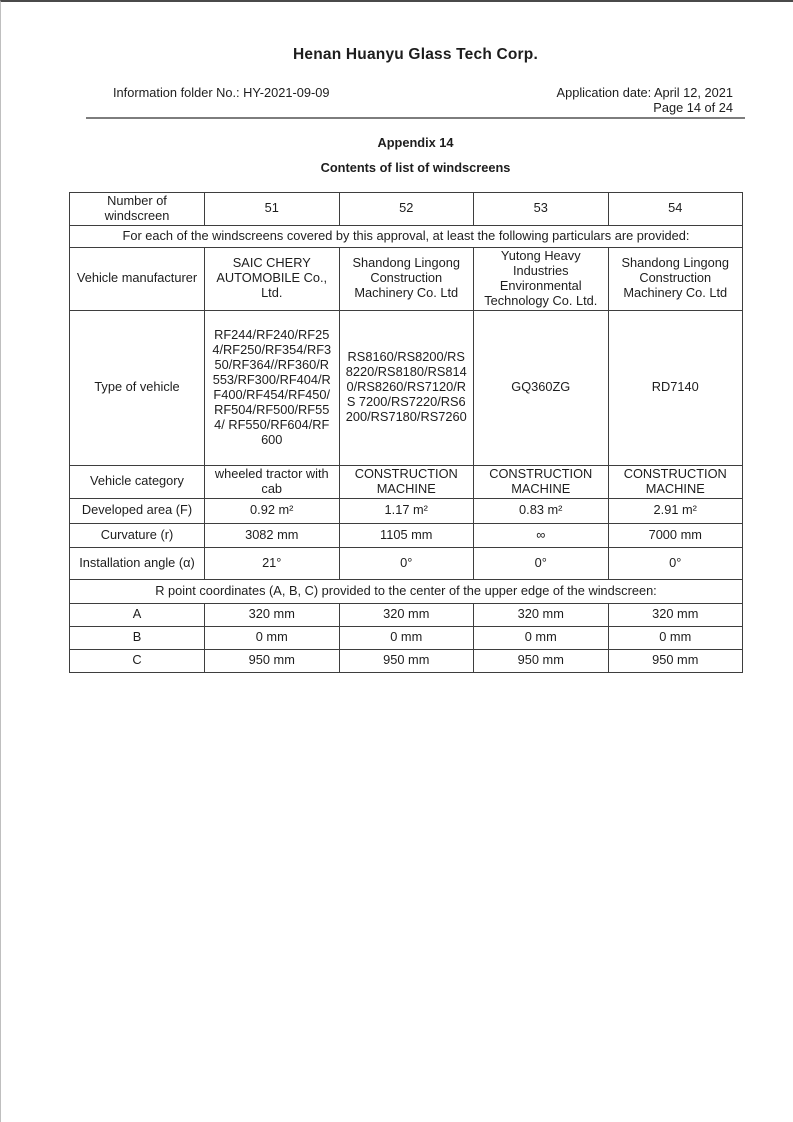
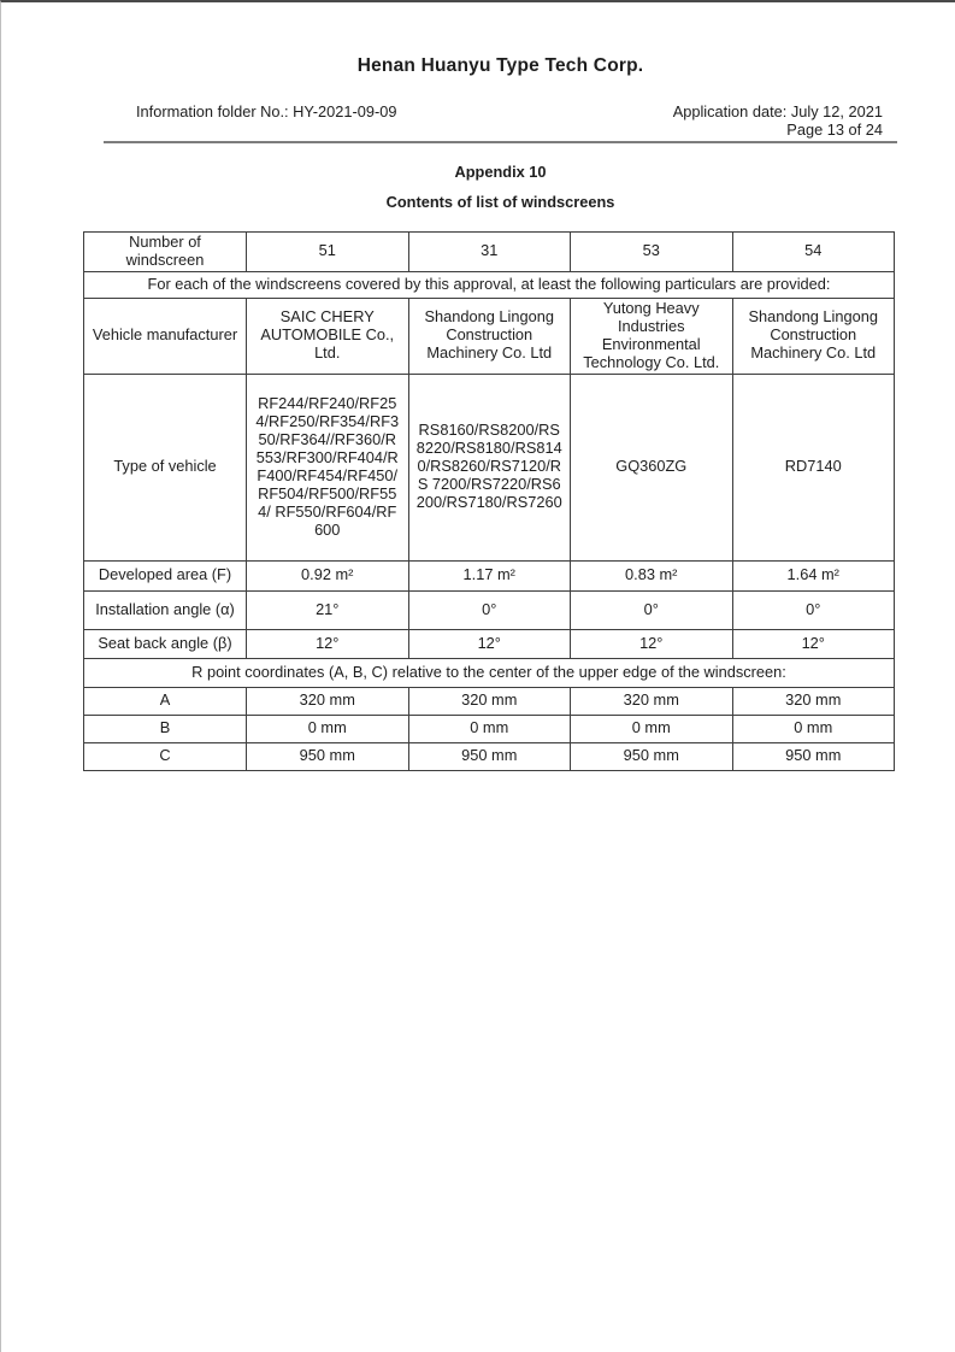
- Henan Huanyu Glass Tech Corp.
+ Henan Huanyu Type Tech Corp.
  Information folder No.: HY-2021-09-09
- Application date: April 12, 2021
+ Application date: July 12, 2021
- Page 14 of 24
+ Page 13 of 24
- Appendix 14
+ Appendix 10
  Contents of list of windscreens
- Number of windscreen	51	52	53	54
+ Number of windscreen	51	31	53	54
  For each of the windscreens covered by this approval, at least the following particulars are provided:
  Vehicle manufacturer	SAIC CHERY AUTOMOBILE Co., Ltd.	Shandong Lingong Construction Machinery Co. Ltd	Yutong Heavy Industries Environmental Technology Co. Ltd.	Shandong Lingong Construction Machinery Co. Ltd
  Type of vehicle	RF244/RF240/RF254/RF250/RF354/RF350/RF364//RF360/R 553/RF300/RF404/RF400/RF454/RF450/RF504/RF500/RF554/ RF550/RF604/RF600	RS8160/RS8200/RS8220/RS8180/RS8140/RS8260/RS7120/RS 7200/RS7220/RS6200/RS7180/RS7260	GQ360ZG	RD7140
- Vehicle category	wheeled tractor with cab	CONSTRUCTION MACHINE	CONSTRUCTION MACHINE	CONSTRUCTION MACHINE
- Developed area (F)	0.92 m²	1.17 m²	0.83 m²	2.91 m²
+ Developed area (F)	0.92 m²	1.17 m²	0.83 m²	1.64 m²
- Curvature (r)	3082 mm	1105 mm	∞	7000 mm
  Installation angle (α)	21°	0°	0°	0°
+ Seat back angle (β)	12°	12°	12°	12°
- R point coordinates (A, B, C) provided to the center of the upper edge of the windscreen:
+ R point coordinates (A, B, C) relative to the center of the upper edge of the windscreen:
  A	320 mm	320 mm	320 mm	320 mm
  B	0 mm	0 mm	0 mm	0 mm
  C	950 mm	950 mm	950 mm	950 mm
